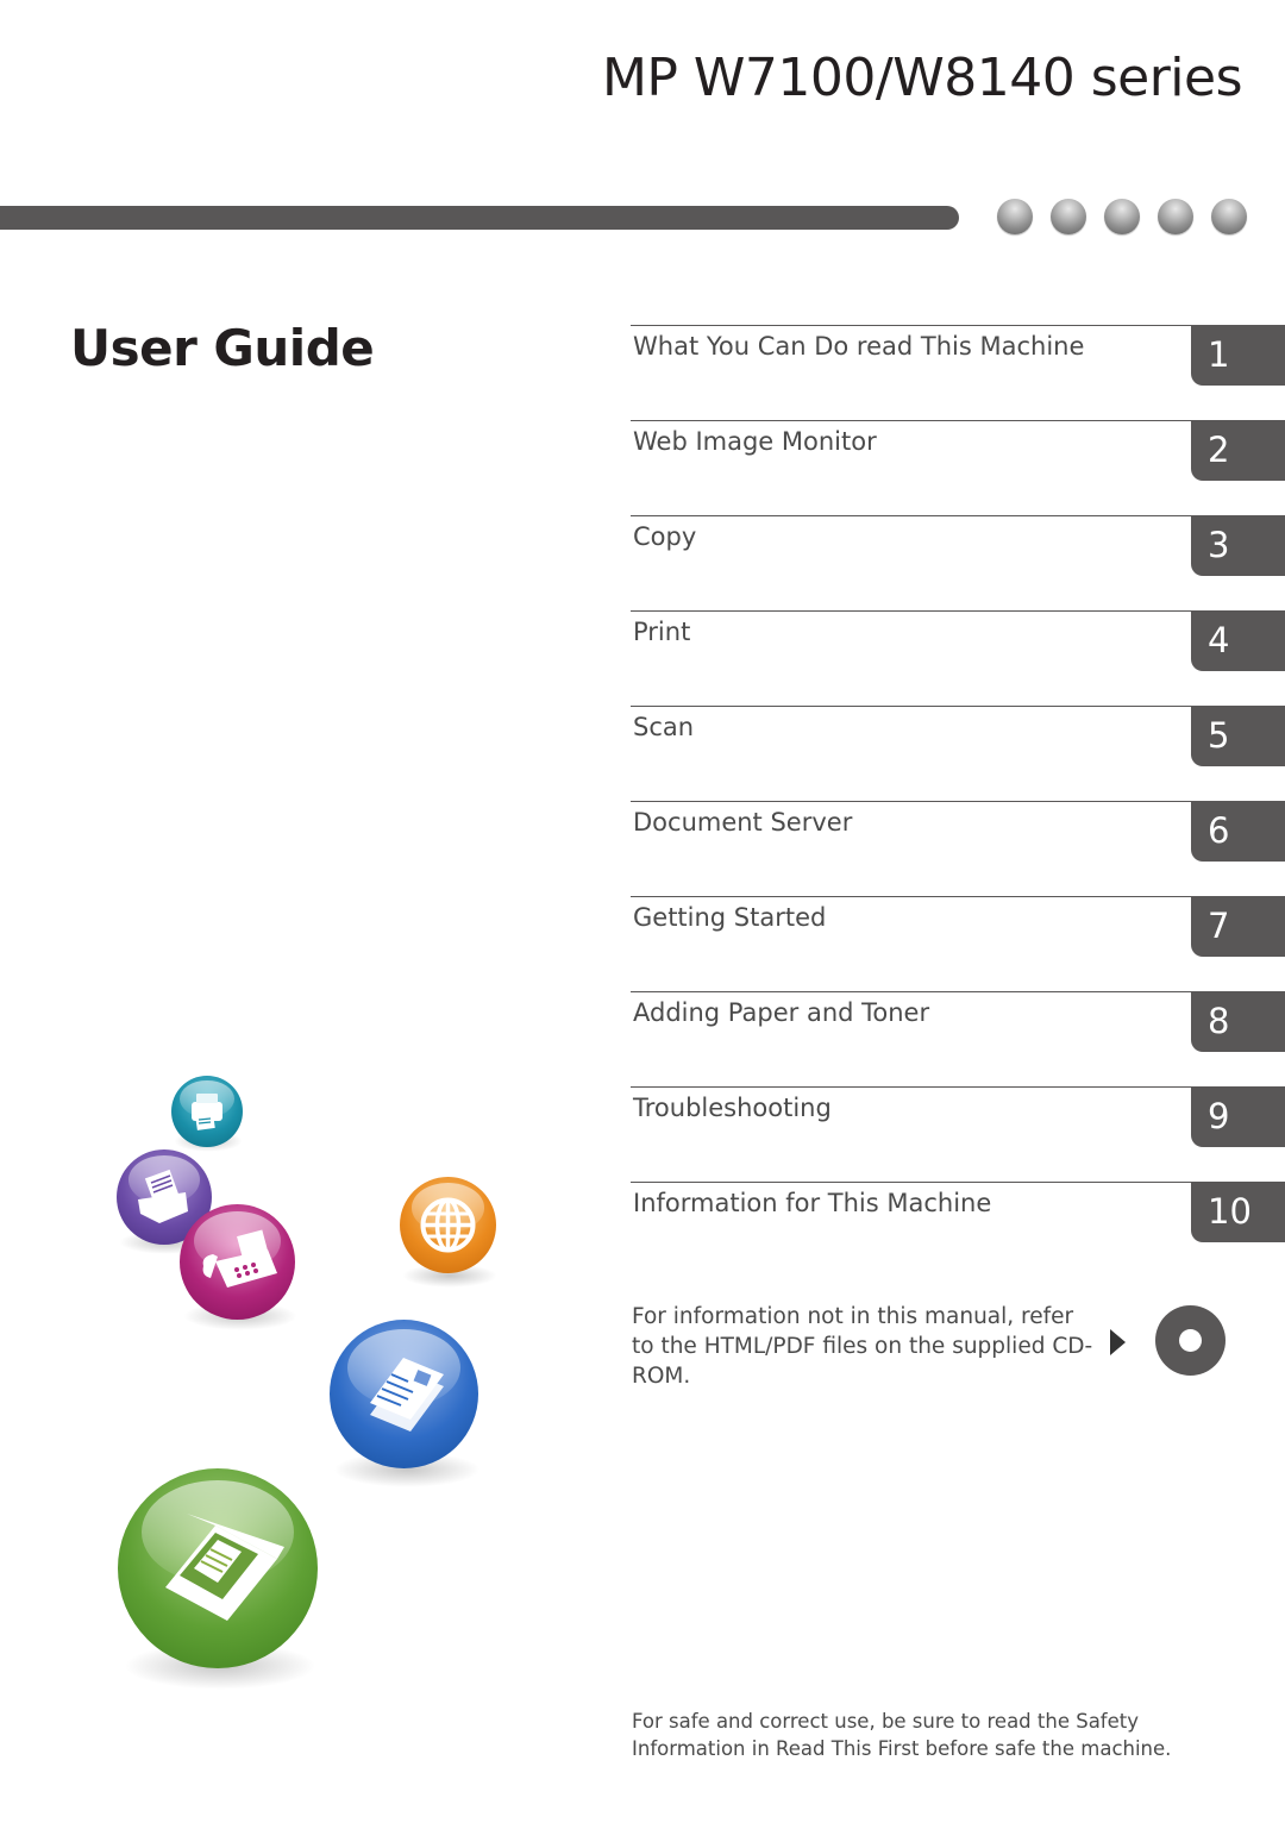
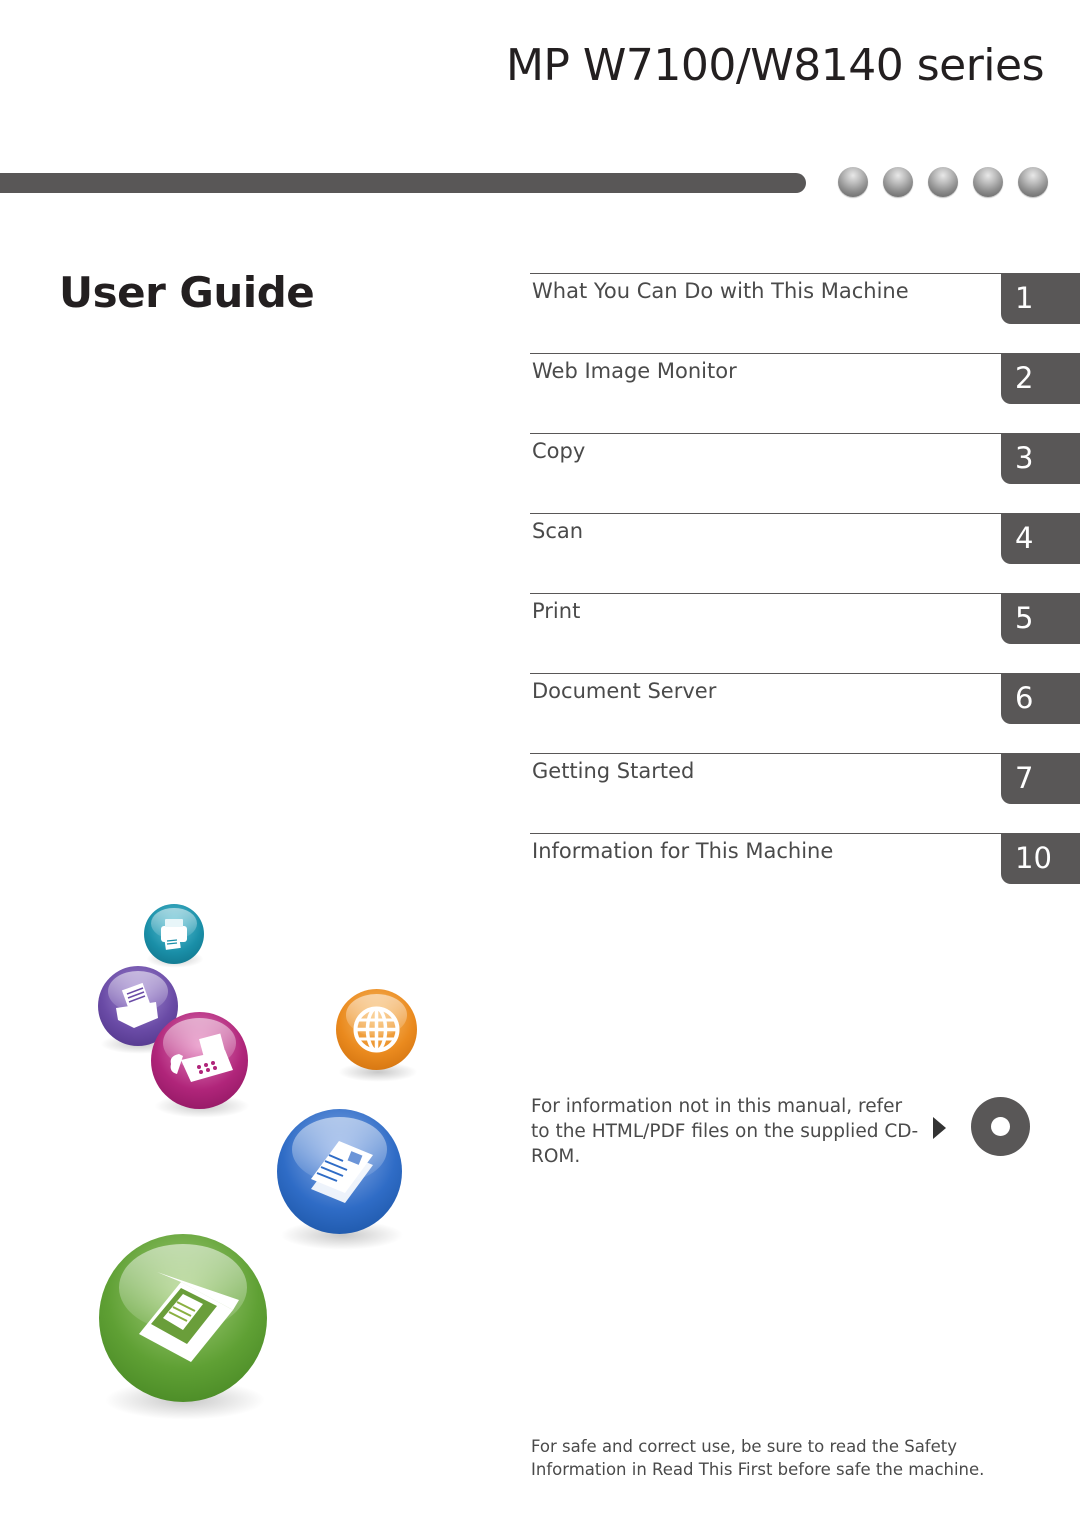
  MP W7100/W8140 series
  User Guide
- What You Can Do read This Machine
+ What You Can Do with This Machine
  1
  Web Image Monitor
  2
  Copy
  3
- Print
+ Scan
  4
- Scan
+ Print
  5
  Document Server
  6
  Getting Started
  7
- Adding Paper and Toner
- 8
- Troubleshooting
- 9
  Information for This Machine
  10
  For information not in this manual, refer to the HTML/PDF files on the supplied CD-ROM.
  For safe and correct use, be sure to read the Safety Information in Read This First before safe the machine.
